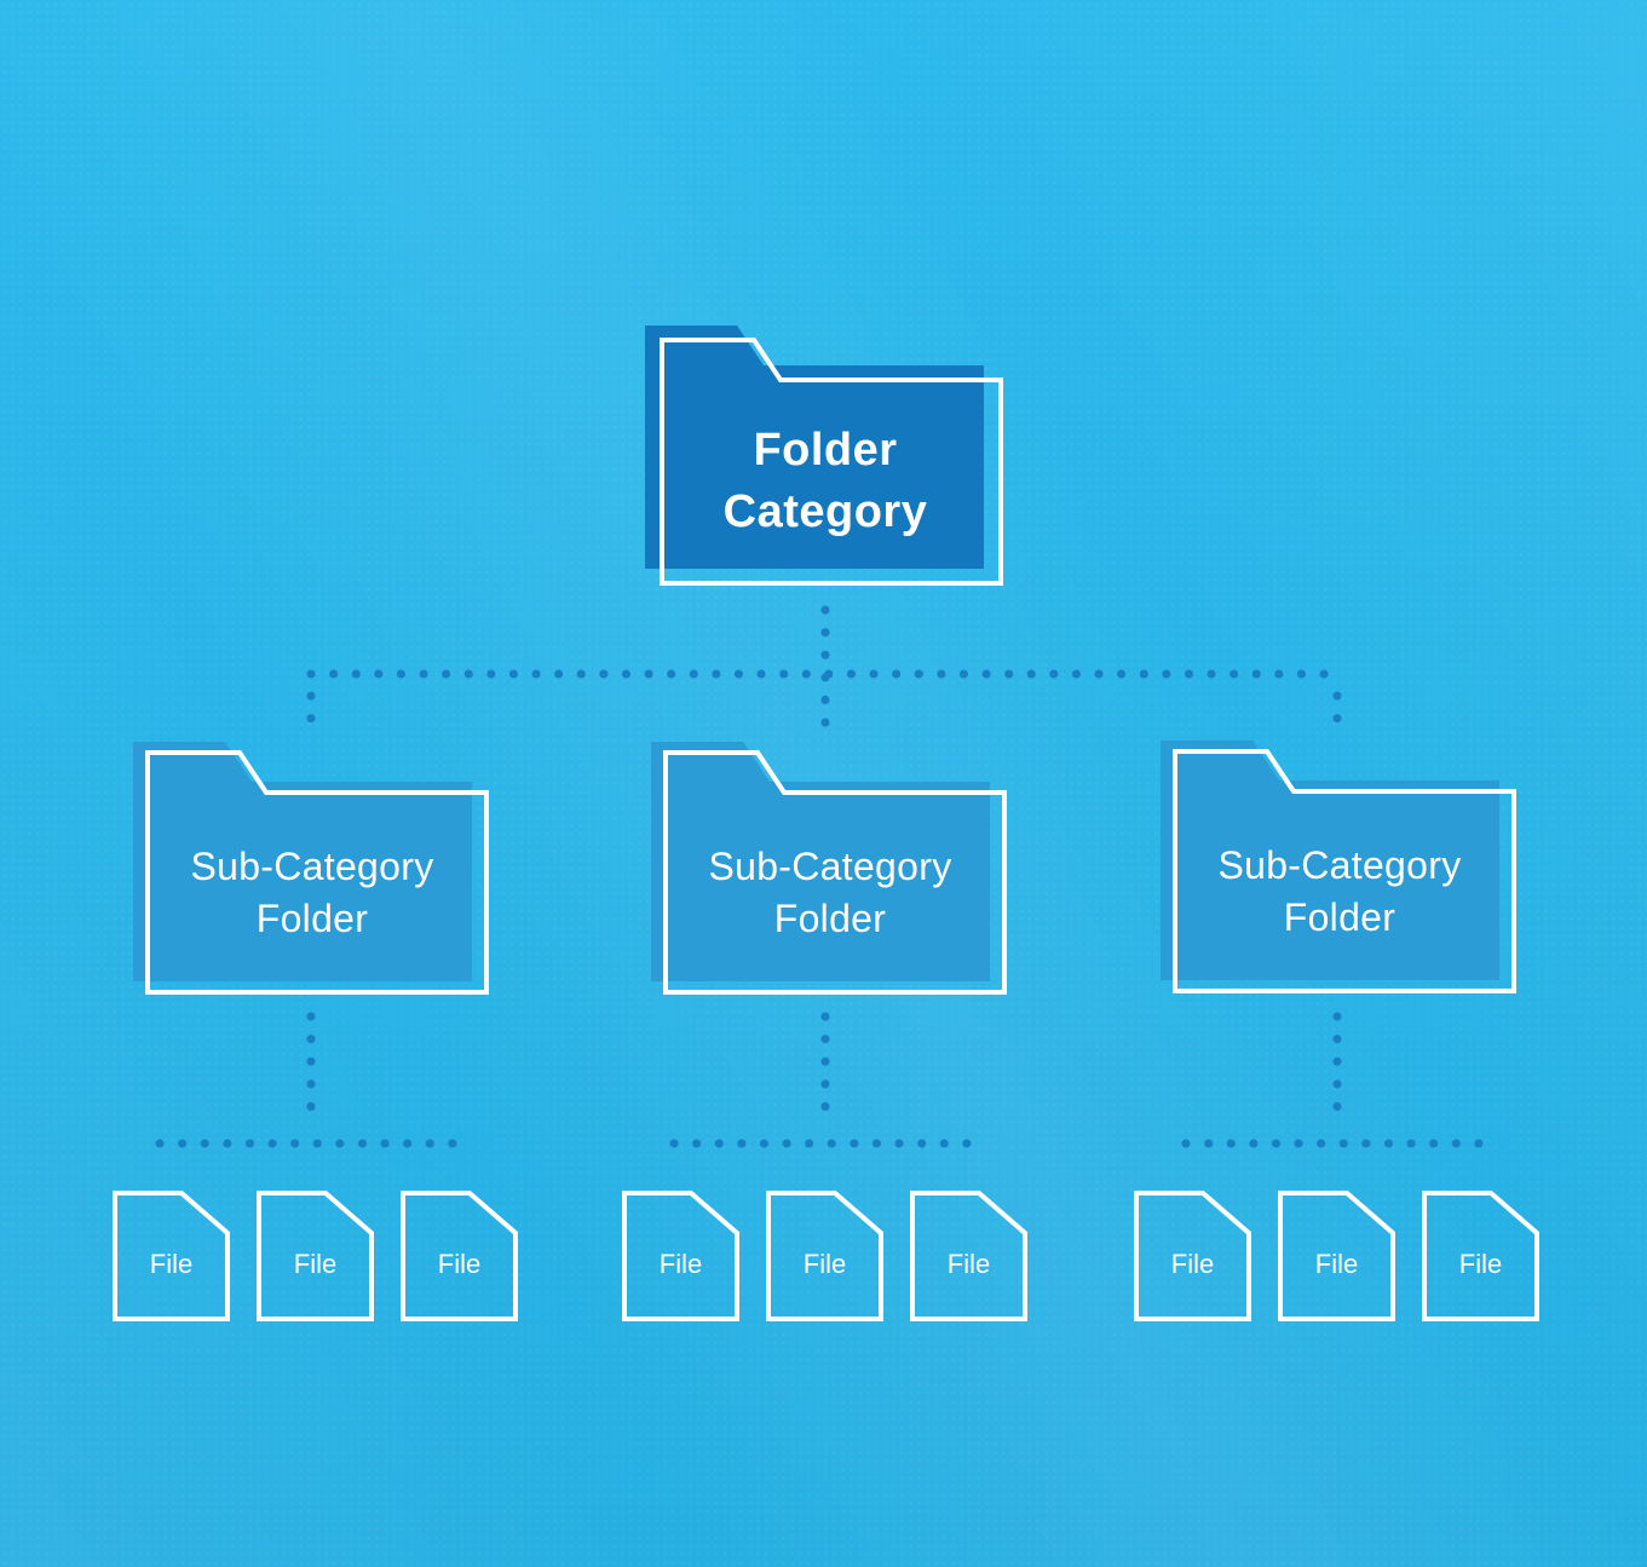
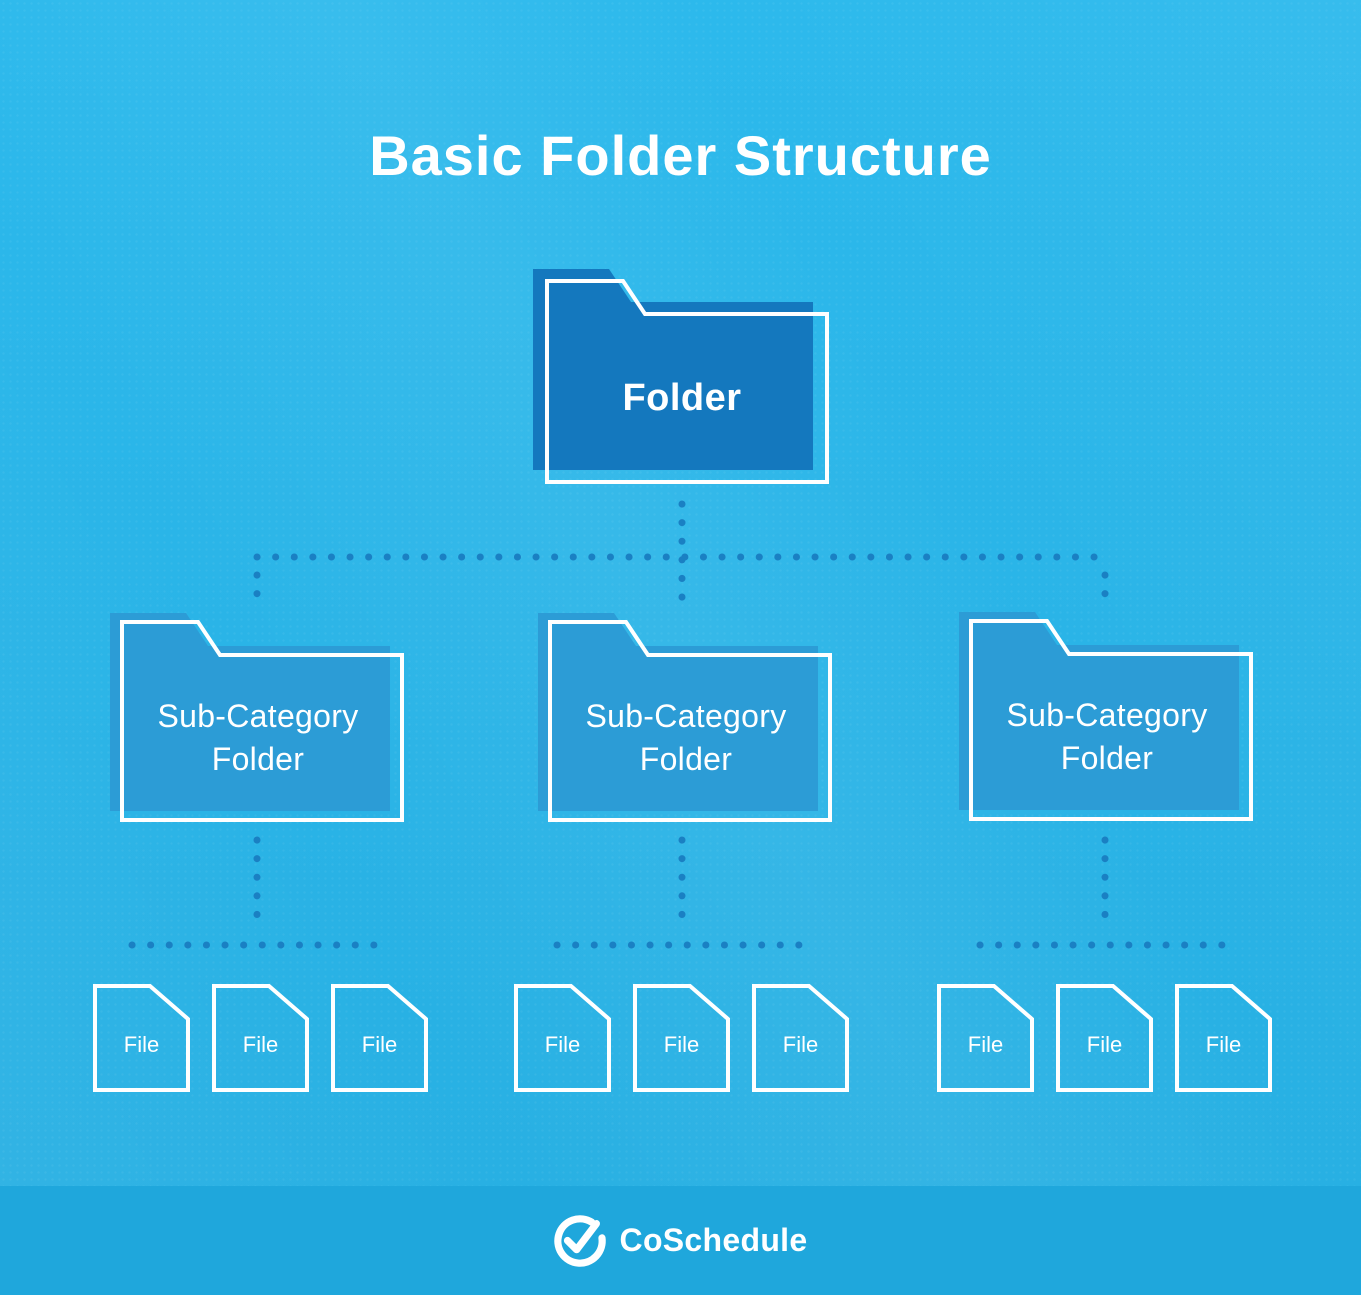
+ Basic Folder Structure
  Folder
- Category
  Sub-Category
  Folder
  Sub-Category
  Folder
  Sub-Category
  Folder
  File
  File
  File
  File
  File
  File
  File
  File
  File
+ CoSchedule
